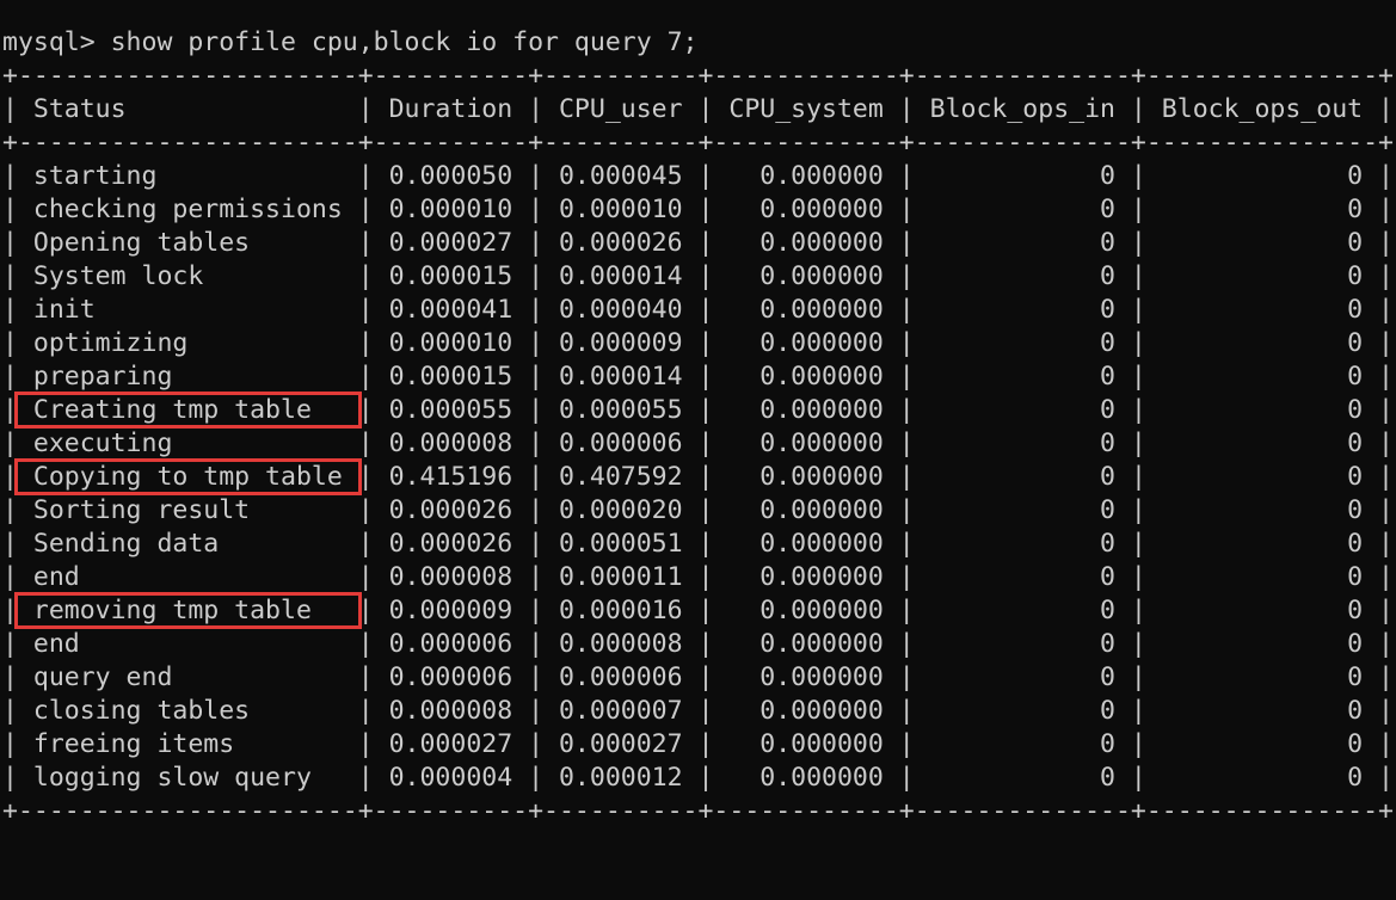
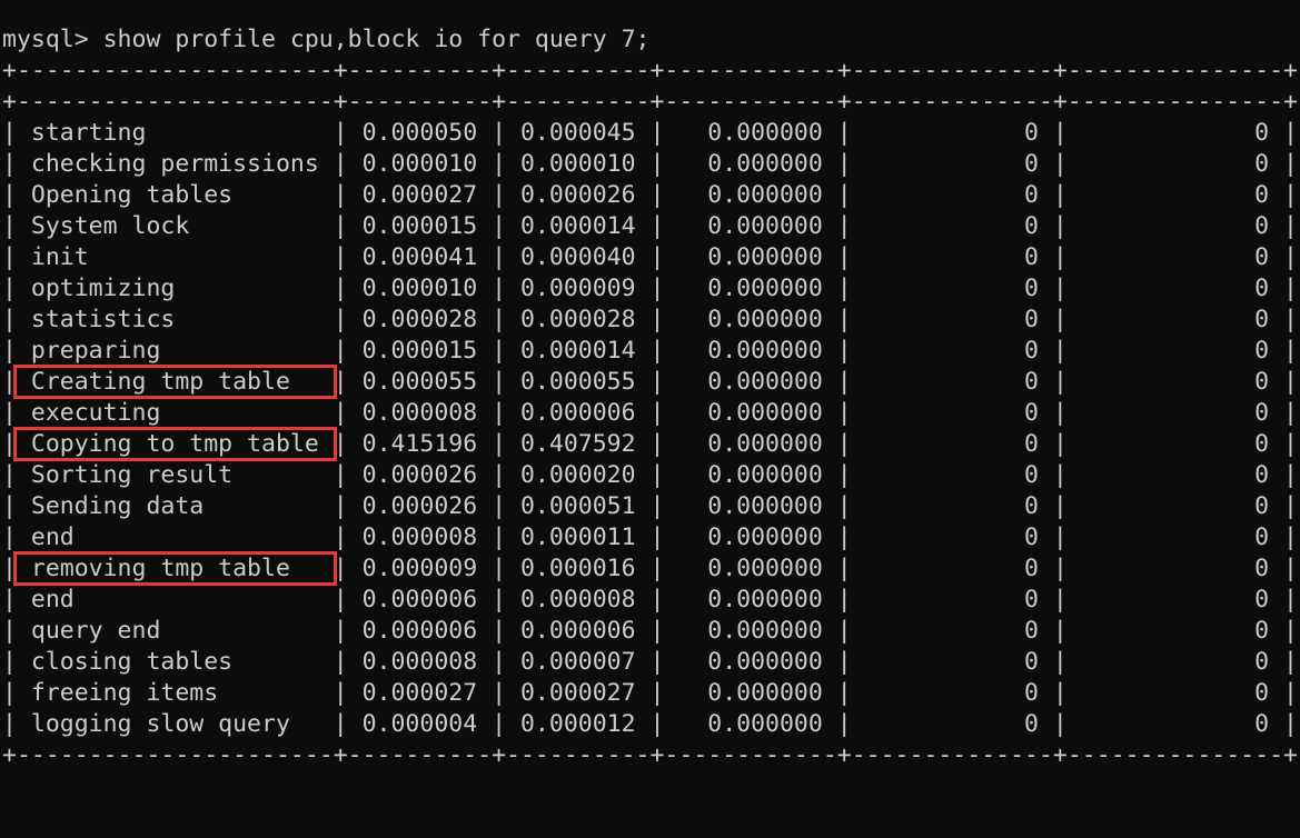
  mysql> show profile cpu,block io for query 7;
  +----------------------+----------+----------+------------+--------------+---------------+
- | Status | Duration | CPU_user | CPU_system | Block_ops_in | Block_ops_out |
  +----------------------+----------+----------+------------+--------------+---------------+
  | starting | 0.000050 | 0.000045 | 0.000000 | 0 | 0 |
  | checking permissions | 0.000010 | 0.000010 | 0.000000 | 0 | 0 |
  | Opening tables | 0.000027 | 0.000026 | 0.000000 | 0 | 0 |
  | System lock | 0.000015 | 0.000014 | 0.000000 | 0 | 0 |
  | init | 0.000041 | 0.000040 | 0.000000 | 0 | 0 |
  | optimizing | 0.000010 | 0.000009 | 0.000000 | 0 | 0 |
+ | statistics | 0.000028 | 0.000028 | 0.000000 | 0 | 0 |
  | preparing | 0.000015 | 0.000014 | 0.000000 | 0 | 0 |
  | Creating tmp table | 0.000055 | 0.000055 | 0.000000 | 0 | 0 |
  | executing | 0.000008 | 0.000006 | 0.000000 | 0 | 0 |
  | Copying to tmp table | 0.415196 | 0.407592 | 0.000000 | 0 | 0 |
  | Sorting result | 0.000026 | 0.000020 | 0.000000 | 0 | 0 |
  | Sending data | 0.000026 | 0.000051 | 0.000000 | 0 | 0 |
  | end | 0.000008 | 0.000011 | 0.000000 | 0 | 0 |
  | removing tmp table | 0.000009 | 0.000016 | 0.000000 | 0 | 0 |
  | end | 0.000006 | 0.000008 | 0.000000 | 0 | 0 |
  | query end | 0.000006 | 0.000006 | 0.000000 | 0 | 0 |
  | closing tables | 0.000008 | 0.000007 | 0.000000 | 0 | 0 |
  | freeing items | 0.000027 | 0.000027 | 0.000000 | 0 | 0 |
  | logging slow query | 0.000004 | 0.000012 | 0.000000 | 0 | 0 |
  +----------------------+----------+----------+------------+--------------+---------------+
